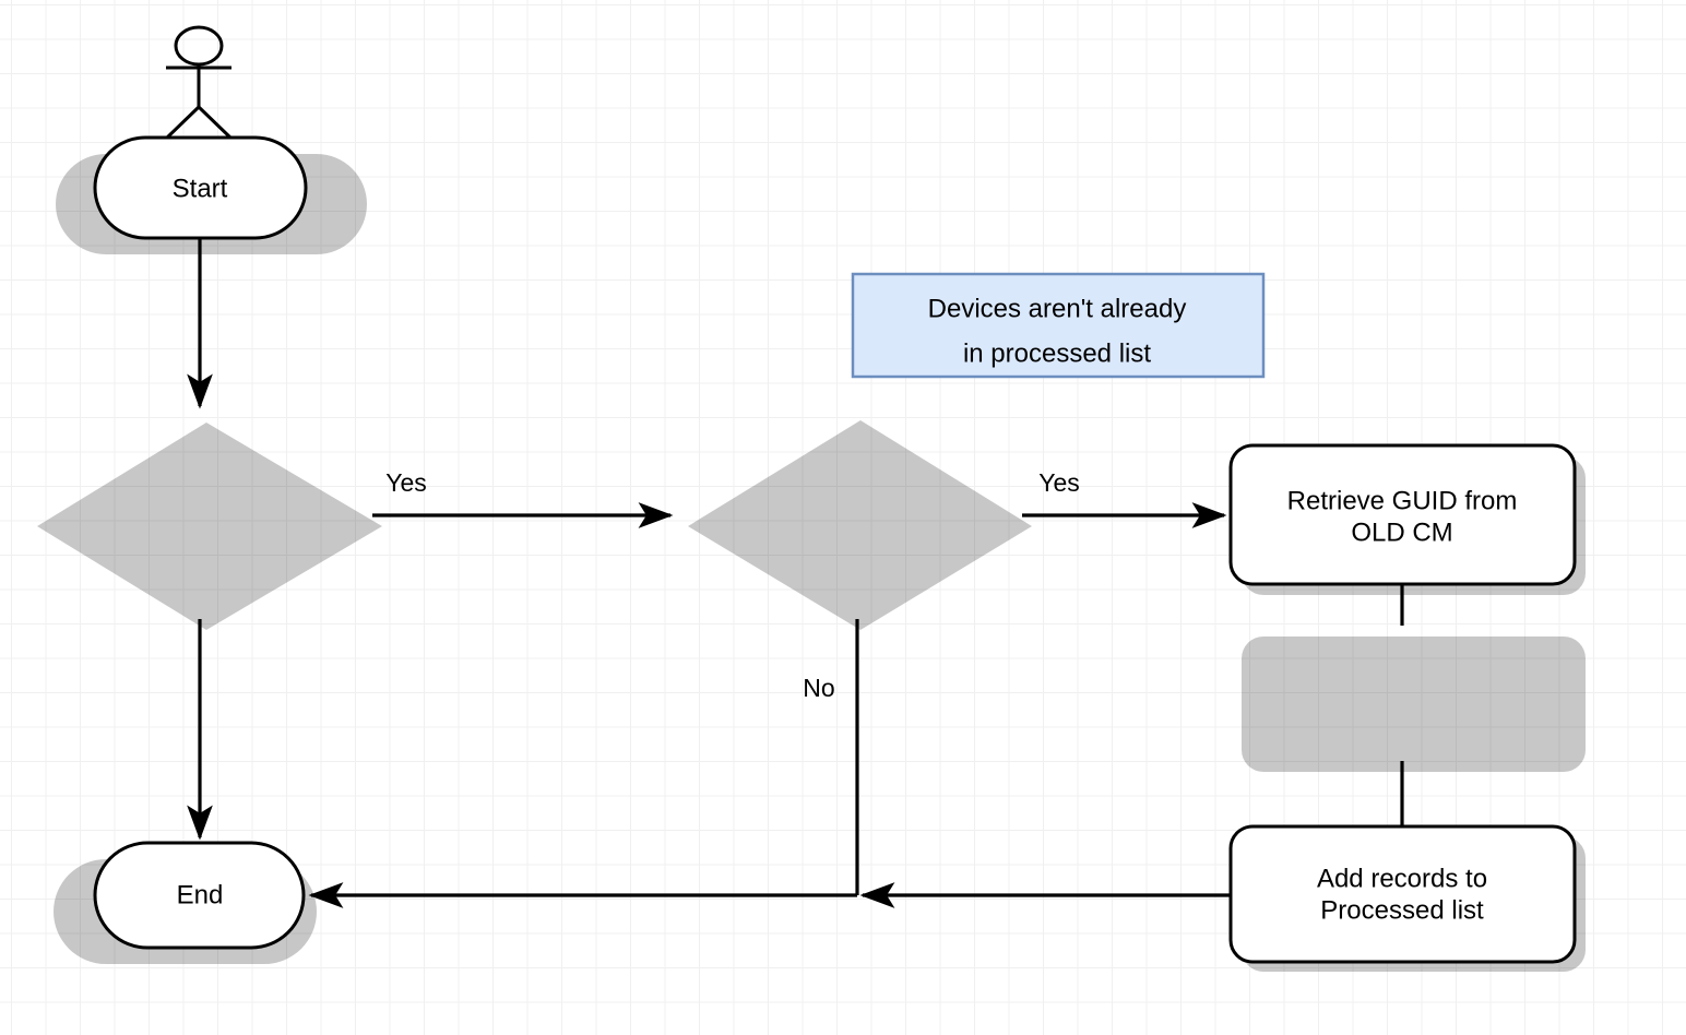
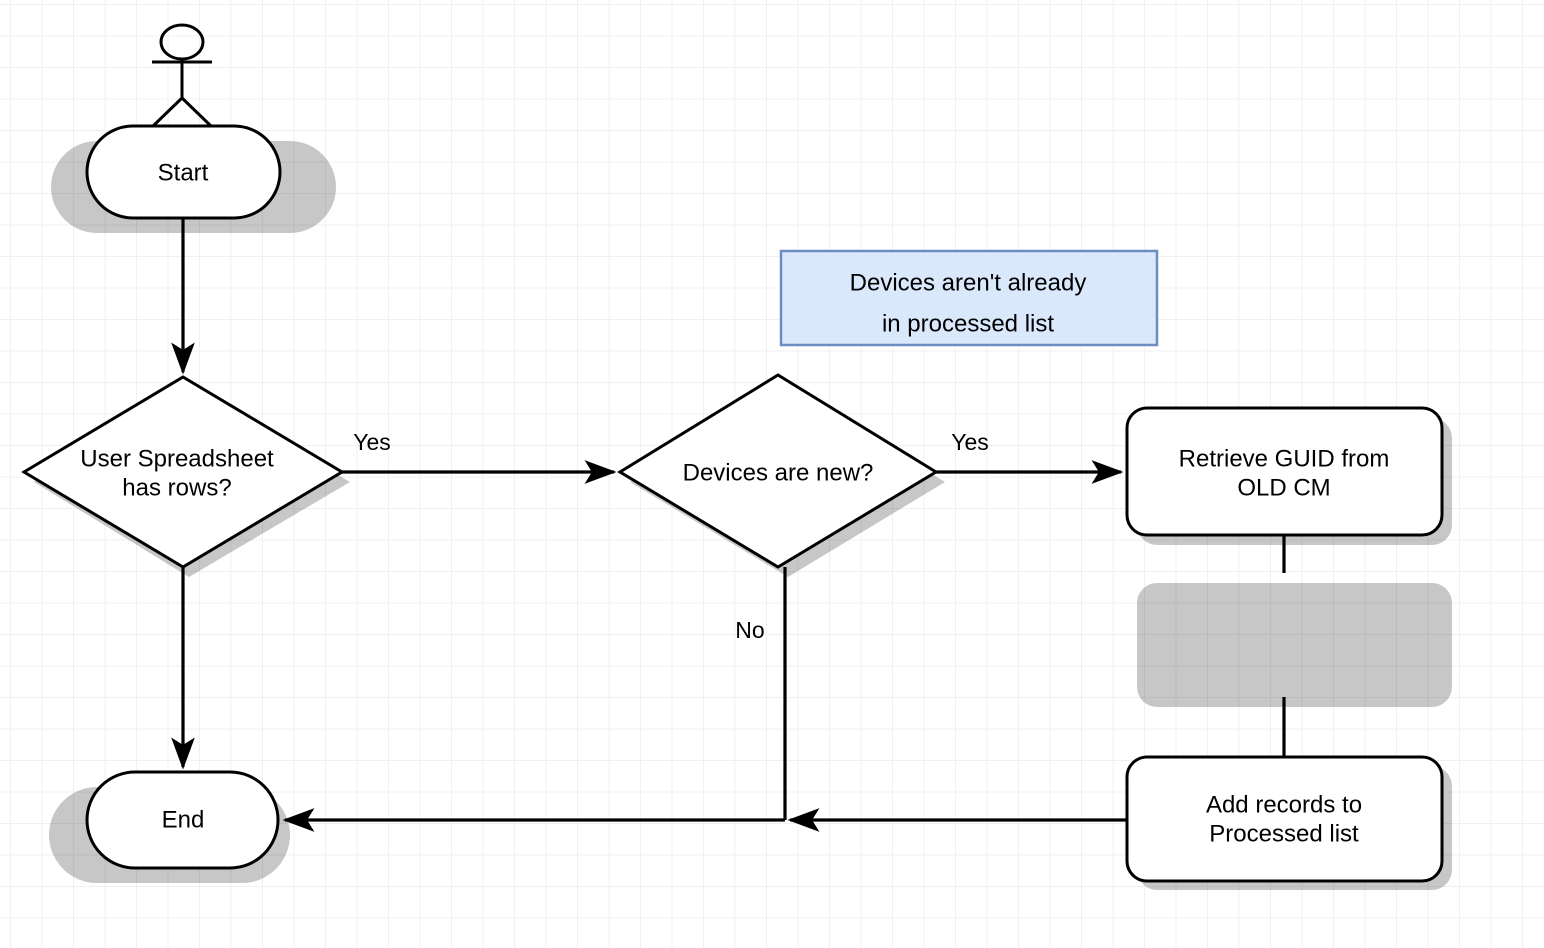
  Start
+ User Spreadsheet
+ has rows?
+ Devices are new?
  Devices aren't already
  in processed list
  Retrieve GUID from
  OLD CM
  Add records to
  Processed list
  End
  Yes
  Yes
  No
